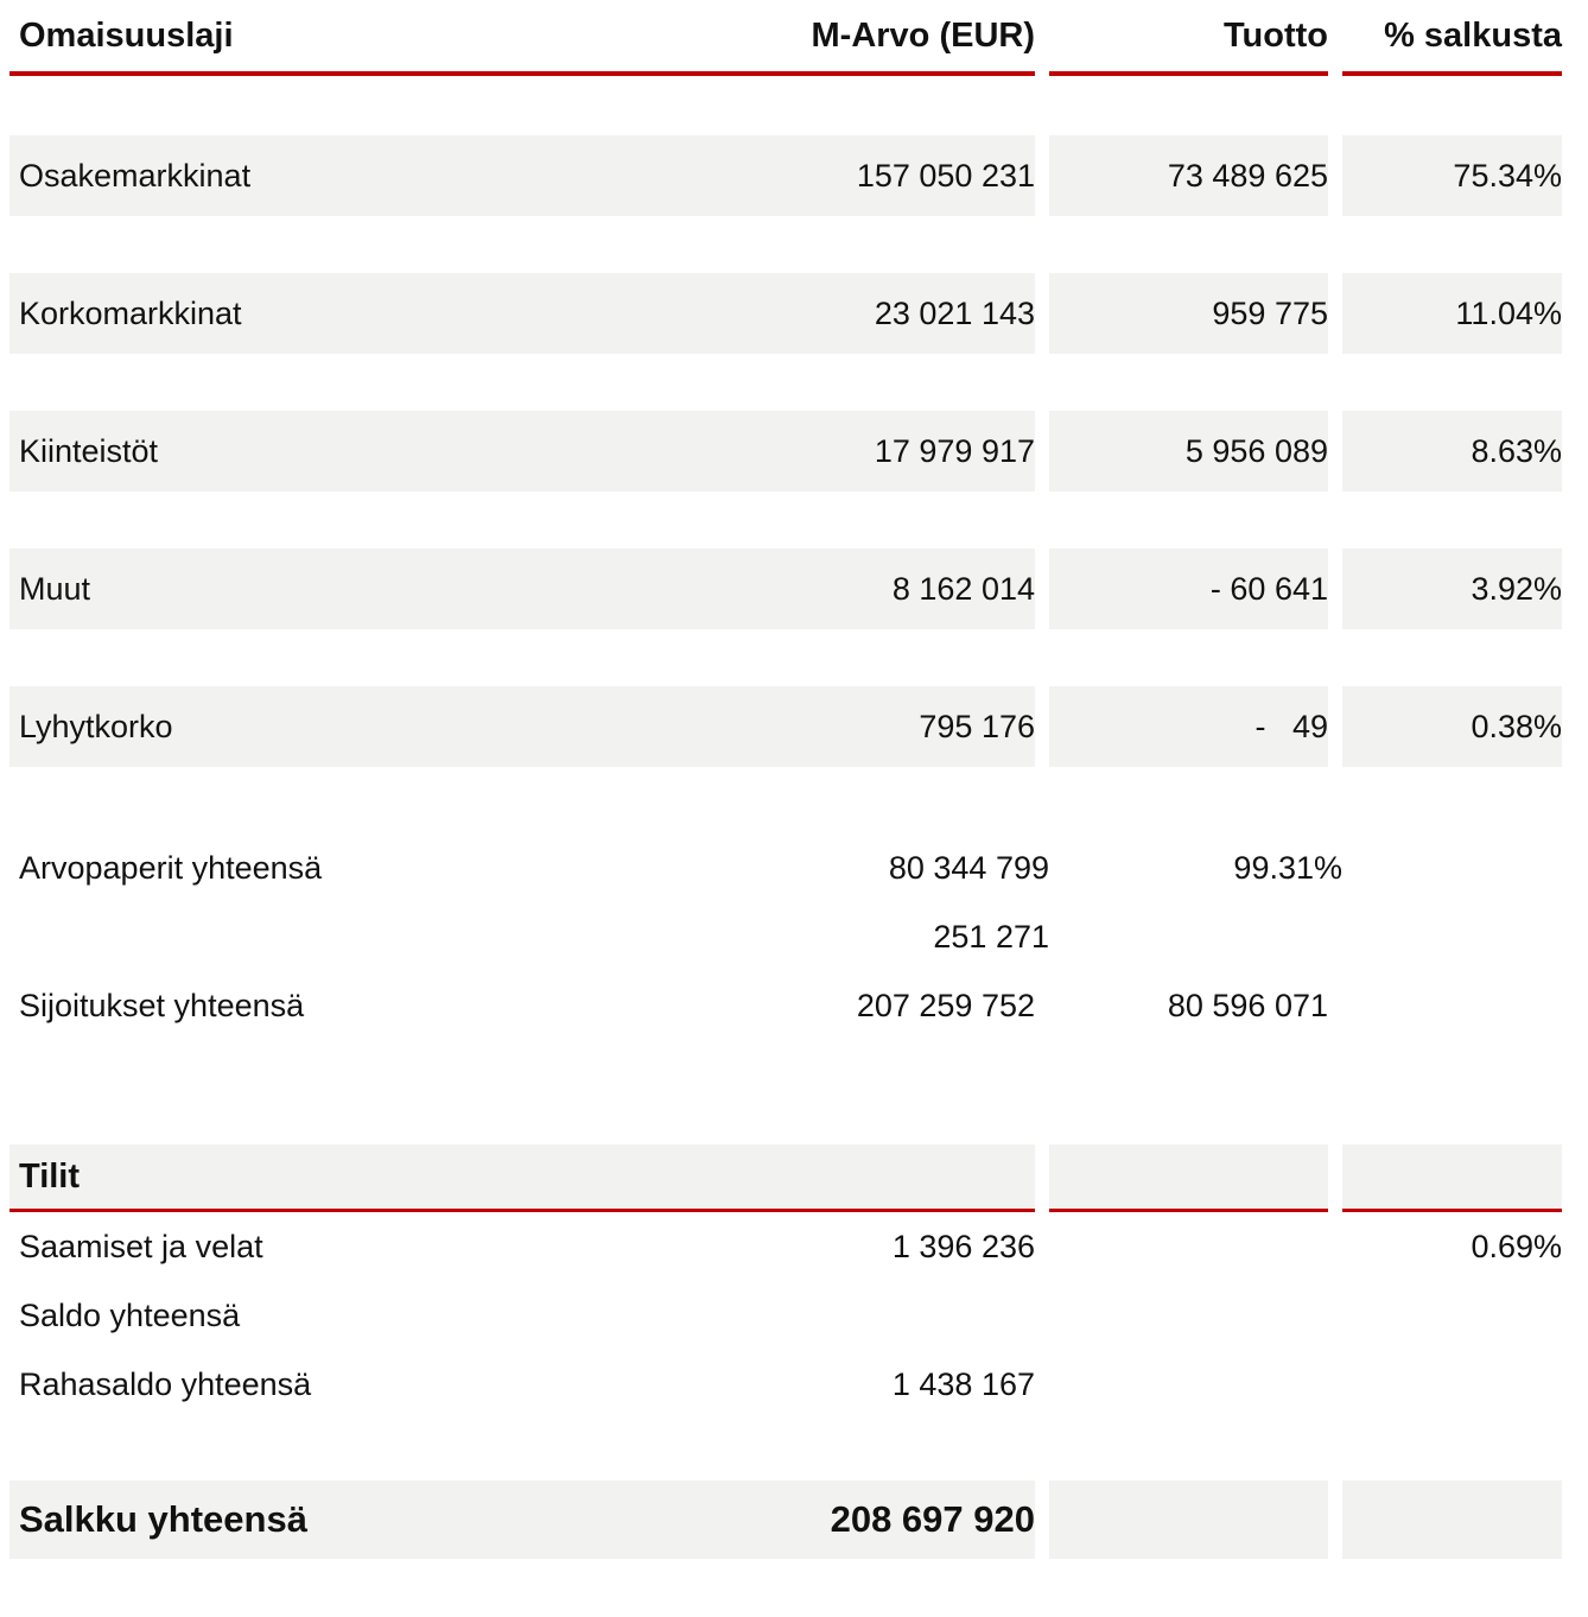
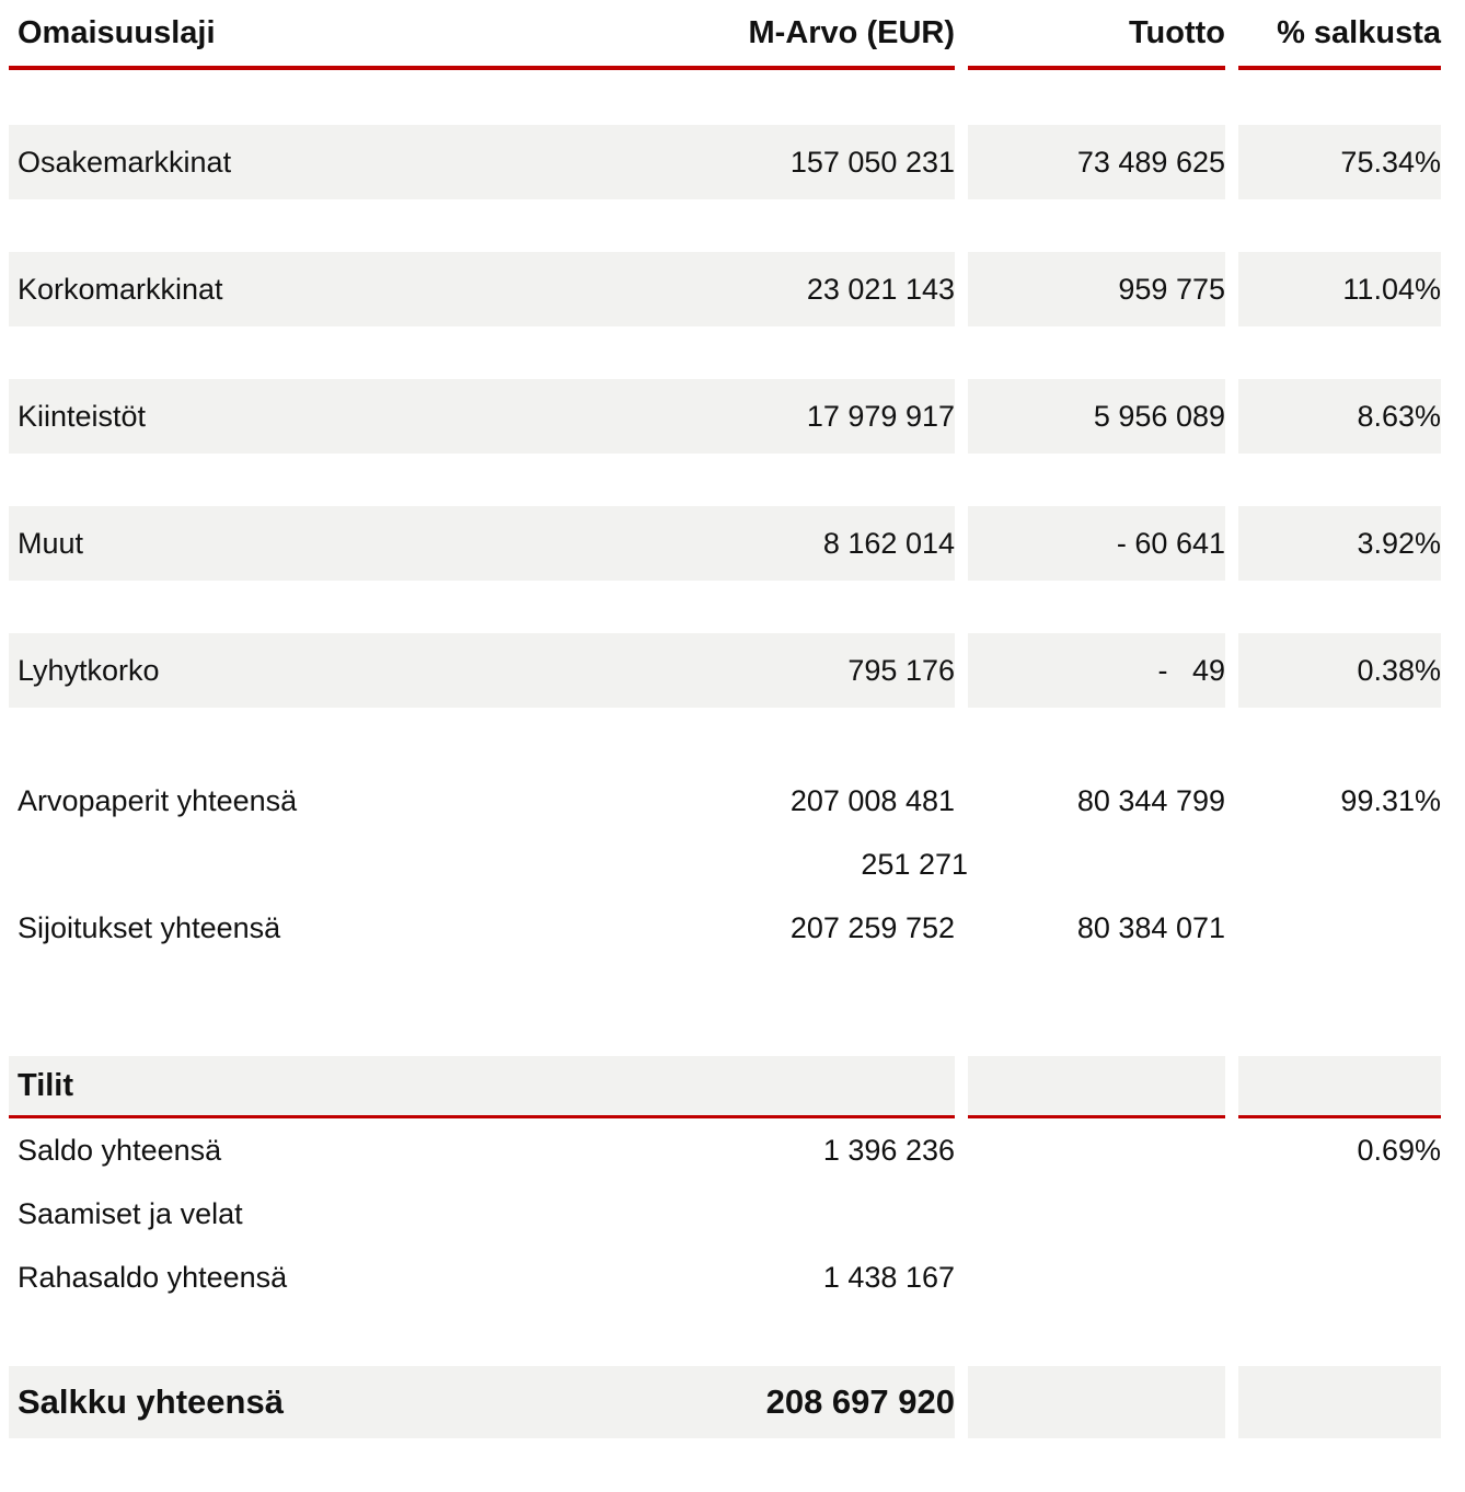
  Omaisuuslaji
  M-Arvo (EUR)
  Tuotto
  % salkusta
  Osakemarkkinat
  157 050 231
  73 489 625
  75.34%
  Korkomarkkinat
  23 021 143
  959 775
  11.04%
  Kiinteistöt
  17 979 917
  5 956 089
  8.63%
  Muut
  8 162 014
  - 60 641
  3.92%
  Lyhytkorko
  795 176
  - 49
  0.38%
  Arvopaperit yhteensä
+ 207 008 481
  80 344 799
  99.31%
  251 271
  Sijoitukset yhteensä
  207 259 752
- 80 596 071
+ 80 384 071
  Tilit
- Saamiset ja velat
+ Saldo yhteensä
  1 396 236
  0.69%
- Saldo yhteensä
+ Saamiset ja velat
  Rahasaldo yhteensä
  1 438 167
  Salkku yhteensä
  208 697 920
